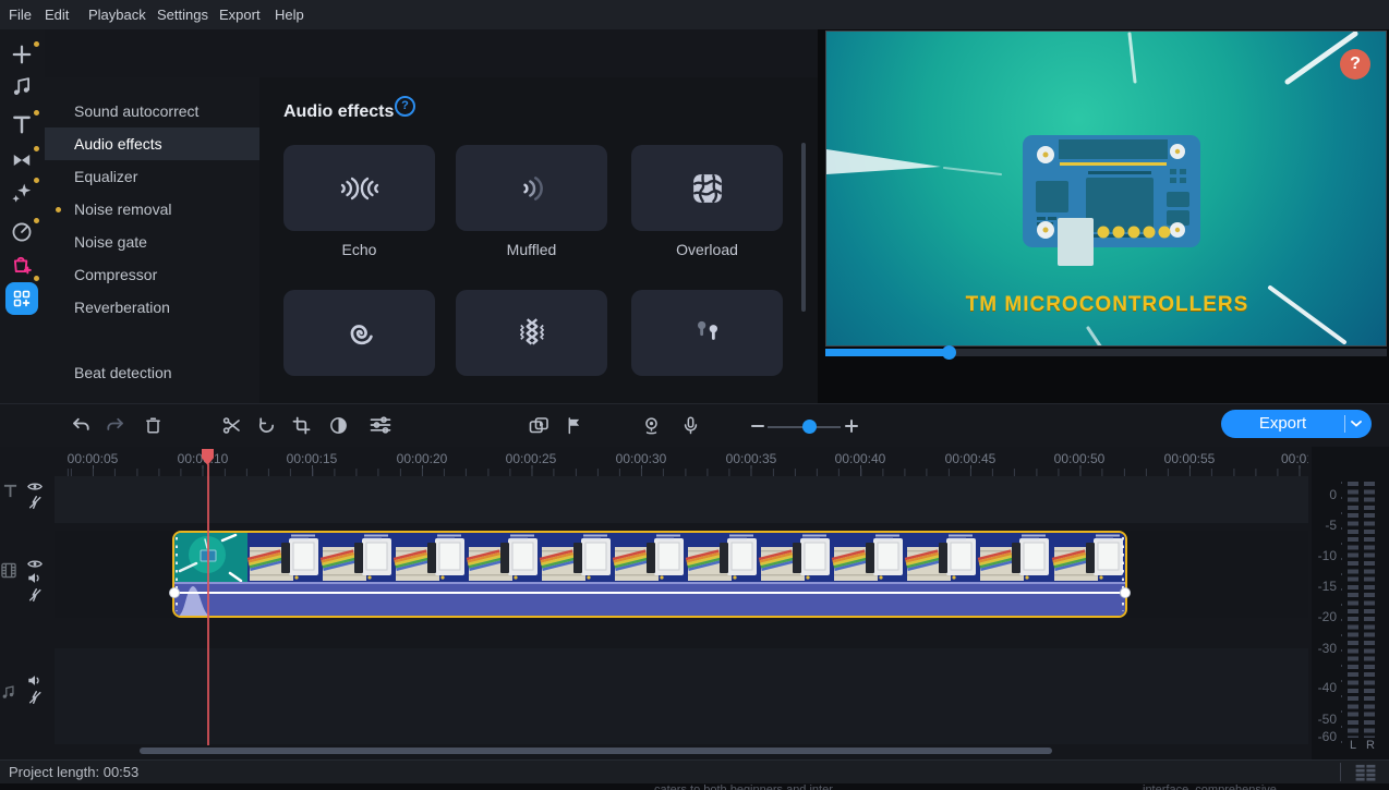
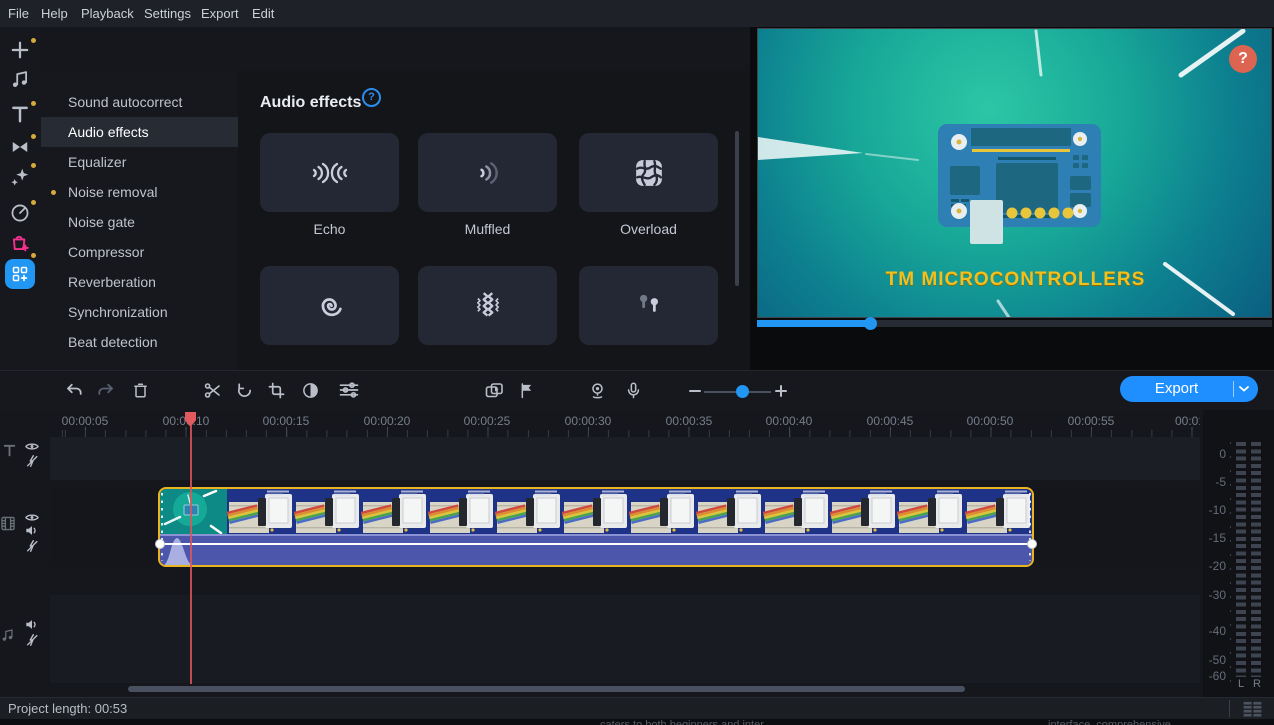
  File
- Edit
+ Help
  Playback
  Settings
  Export
- Help
+ Edit
  Sound autocorrect
  Audio effects
  Equalizer
  Noise removal
  Noise gate
  Compressor
  Reverberation
+ Synchronization
  Beat detection
  Audio effects
  ?
  Echo
  Muffled
  Overload
  TM MICROCONTROLLERS
  ?
  Export
  00:00:05
  00:010
  00:00:15
  00:00:20
  00:00:25
  00:00:30
  00:00:35
  00:00:40
  00:00:45
  00:00:50
  00:00:55
  0
  -5
  -10
  -15
  -20
  -30
  -40
  -50
  -60
  L
  R
  Project length: 00:53
